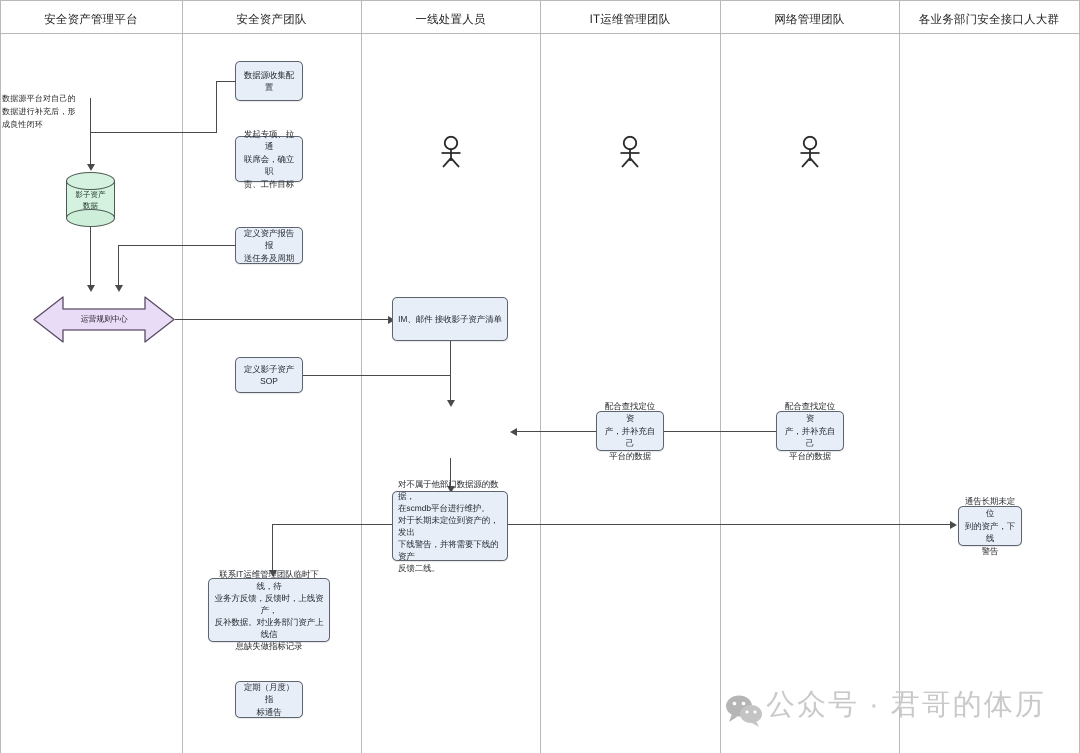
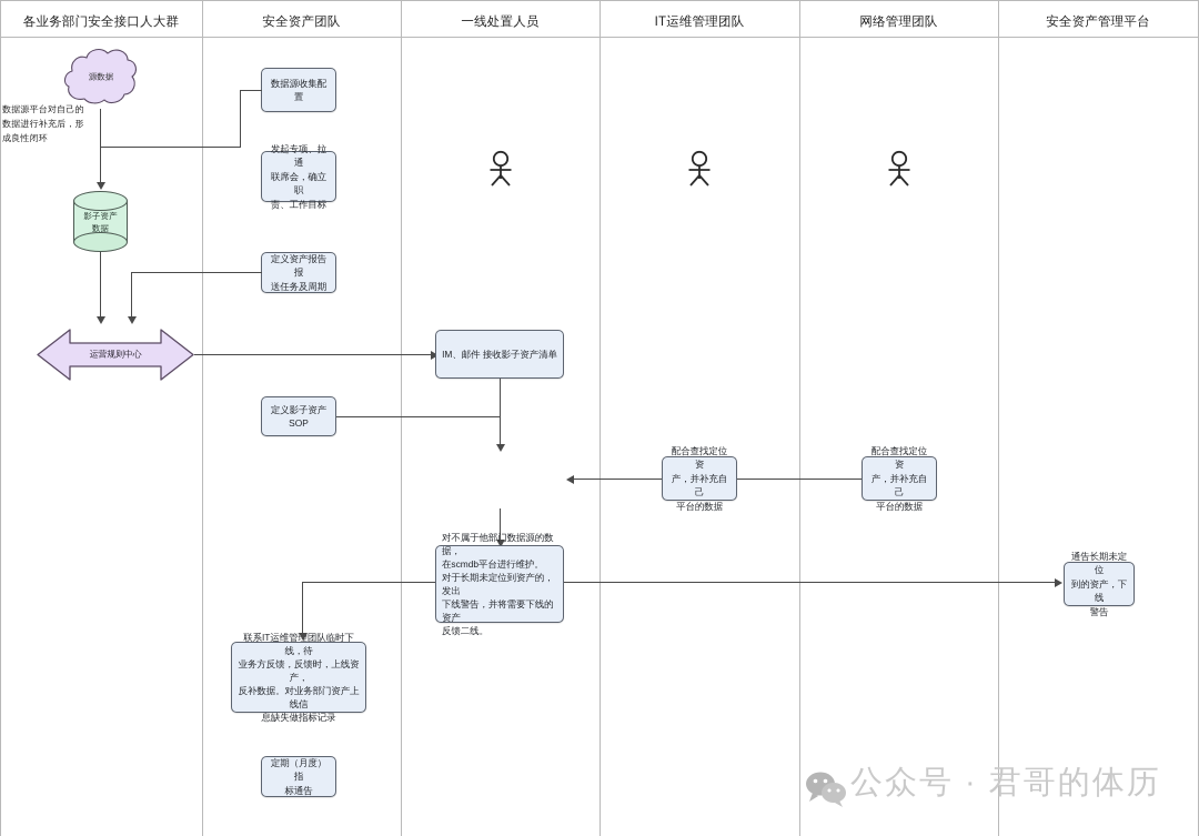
- 安全资产管理平台
+ 各业务部门安全接口人大群
  安全资产团队
  一线处置人员
  IT运维管理团队
  网络管理团队
- 各业务部门安全接口人大群
+ 安全资产管理平台
+ 源数据
  数据源平台对自己的
  数据进行补充后，形
  成良性闭环
  影子资产
  数据
  运营规则中心
  数据源收集配置
  发起专项、拉通
  联席会，确立职
  责、工作目标
  定义资产报告报
  送任务及周期
  定义影子资产
  SOP
  联系IT运维管理团队临时下线，待
  业务方反馈，反馈时，上线资产，
  反补数据。对业务部门资产上线信
  息缺失做指标记录
  定期（月度）指
  标通告
  IM、邮件 接收影子资产清单
  对不属于他部门数据源的数据，
  在scmdb平台进行维护。
  对于长期未定位到资产的，发出
  下线警告，并将需要下线的资产
  反馈二线。
  配合查找定位资
  产，并补充自己
  平台的数据
  配合查找定位资
  产，并补充自己
  平台的数据
  通告长期未定位
  到的资产，下线
  警告
  公众号 · 君哥的体历
